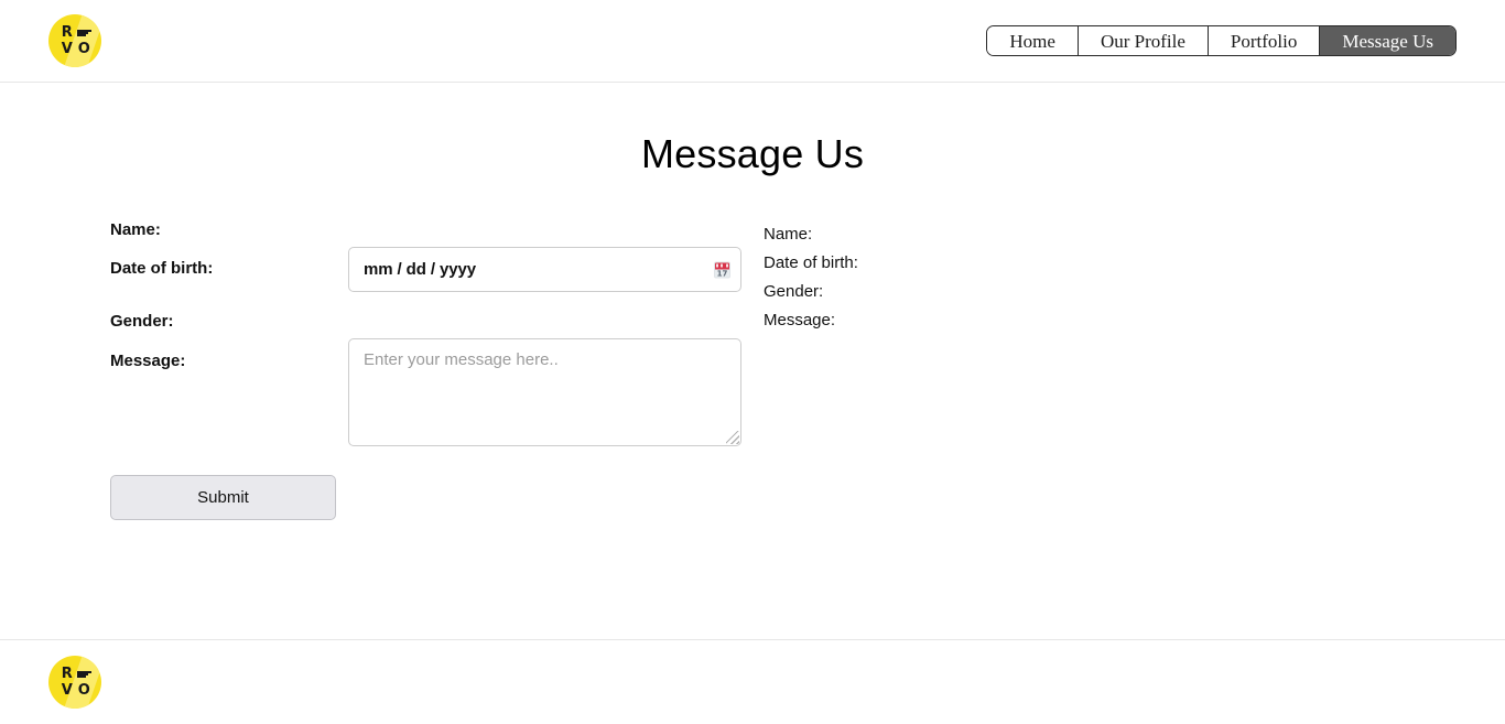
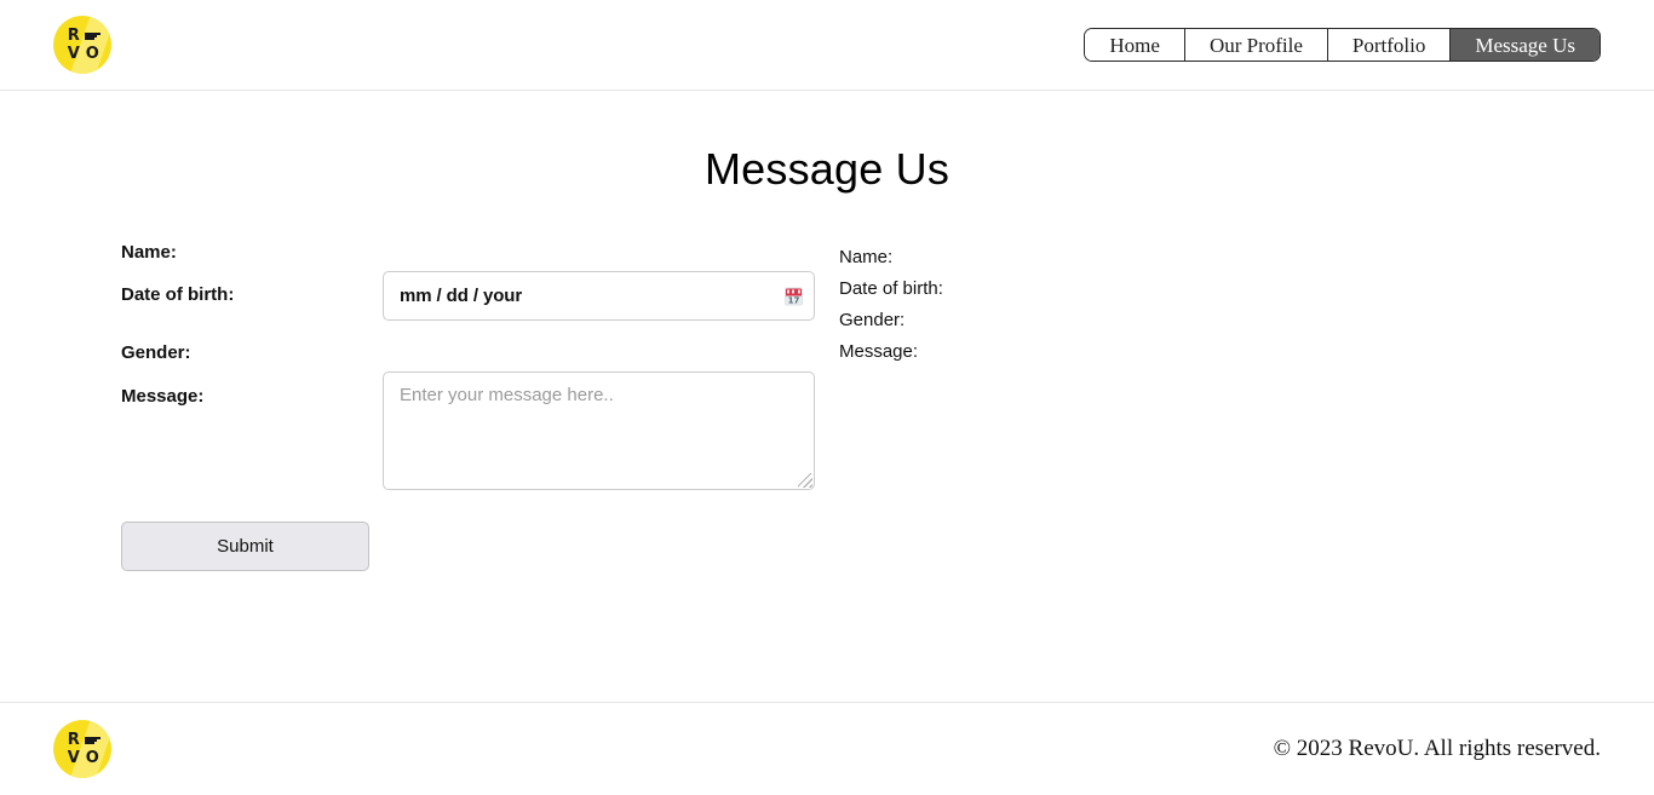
  R
  V
  O
  Home
  Our Profile
  Portfolio
  Message Us
  Message Us
  Name:
  Date of birth:
- mm / dd / yyyy
+ mm / dd / your
  17
  Gender:
  Message:
  Enter your message here..
  Submit
  Name:
  Date of birth:
  Gender:
  Message:
  R
  V
  O
+ © 2023 RevoU. All rights reserved.
